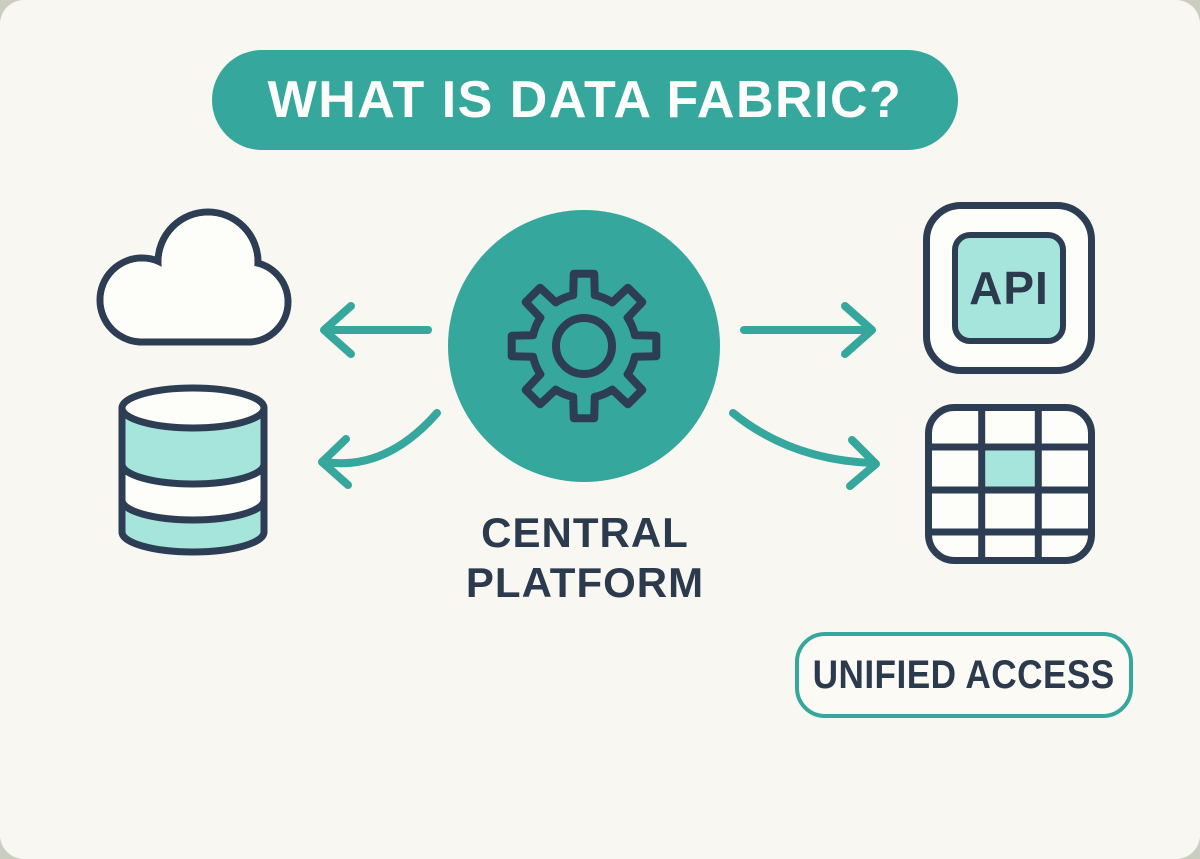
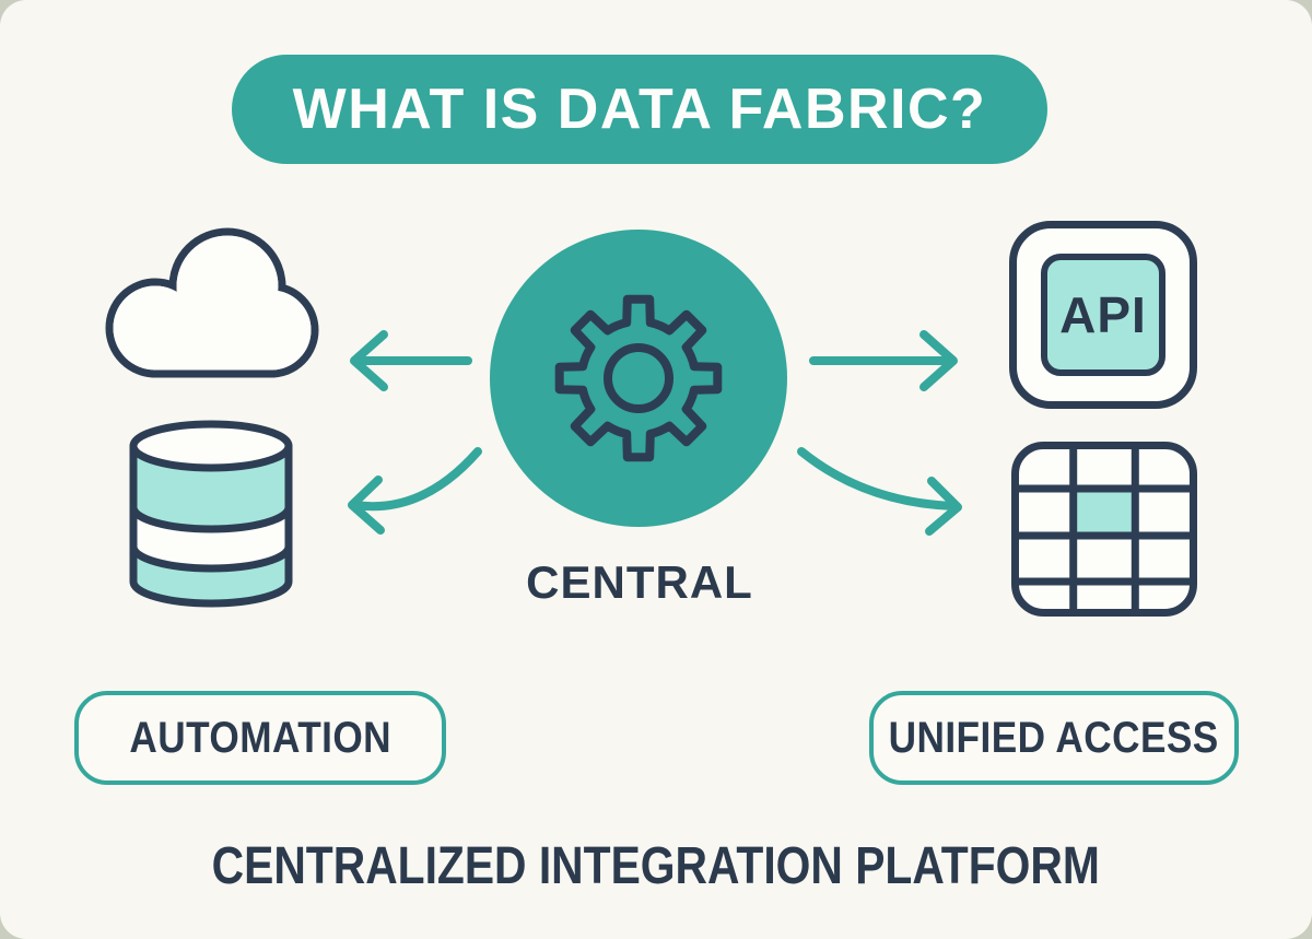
  WHAT IS DATA FABRIC?
  CENTRAL
- PLATFORM
  API
+ AUTOMATION
  UNIFIED ACCESS
+ CENTRALIZED INTEGRATION PLATFORM
